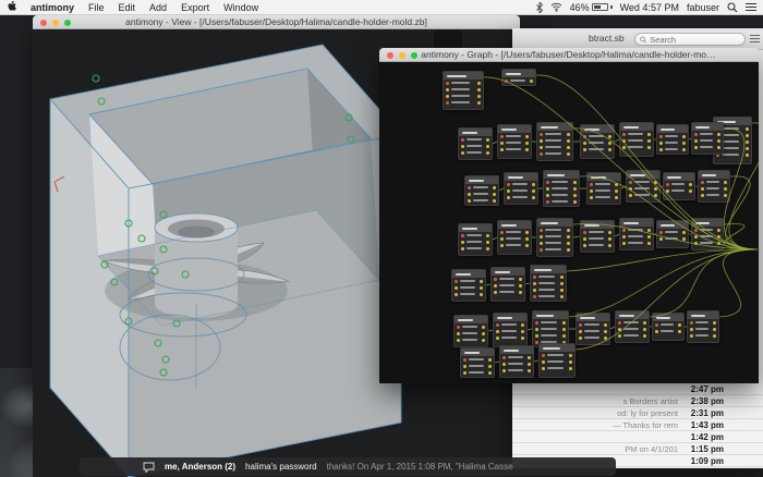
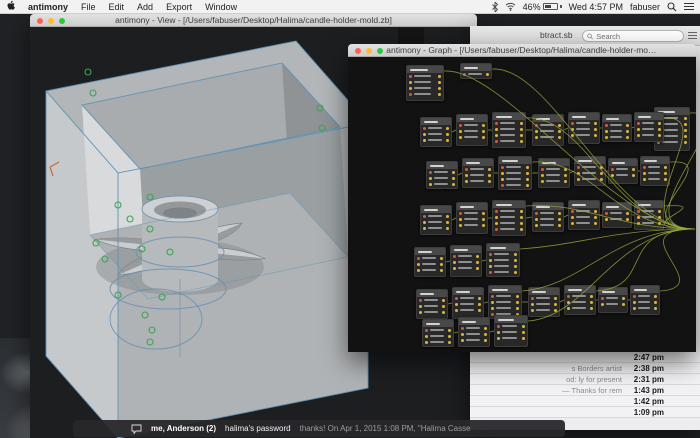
  antimony
  File
  Edit
  Add
  Export
  Window
  46%
  Wed 4:57 PM
  fabuser
  antimony - View - [/Users/fabuser/Desktop/Halima/candle-holder-mold.zb]
  btract.sb
  Search
  2:47 pm
  s Borders artist
  2:38 pm
  od: ly for present
  2:31 pm
  — Thanks for rem
  1:43 pm
  1:42 pm
- PM on 4/1/201
- 1:15 pm
  1:09 pm
  antimony - Graph - [/Users/fabuser/Desktop/Halima/candle-holder-mold.
  me, Anderson (2)
  halima's password
  thanks! On Apr 1, 2015 1:08 PM, "Halima Casse
